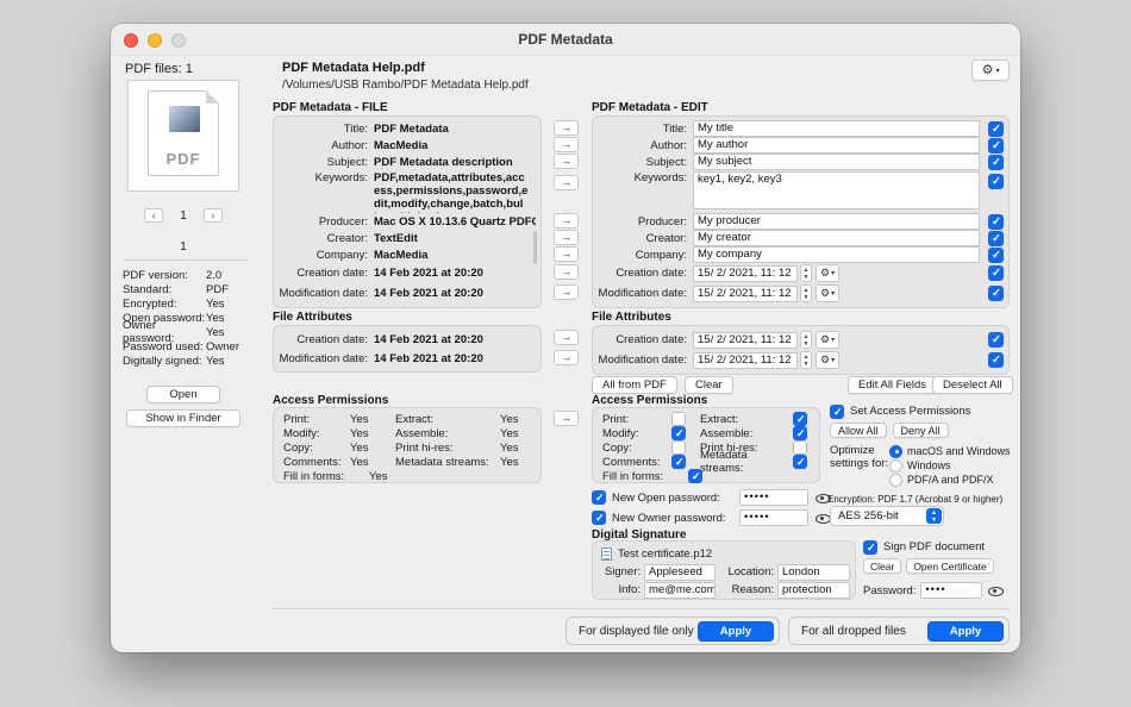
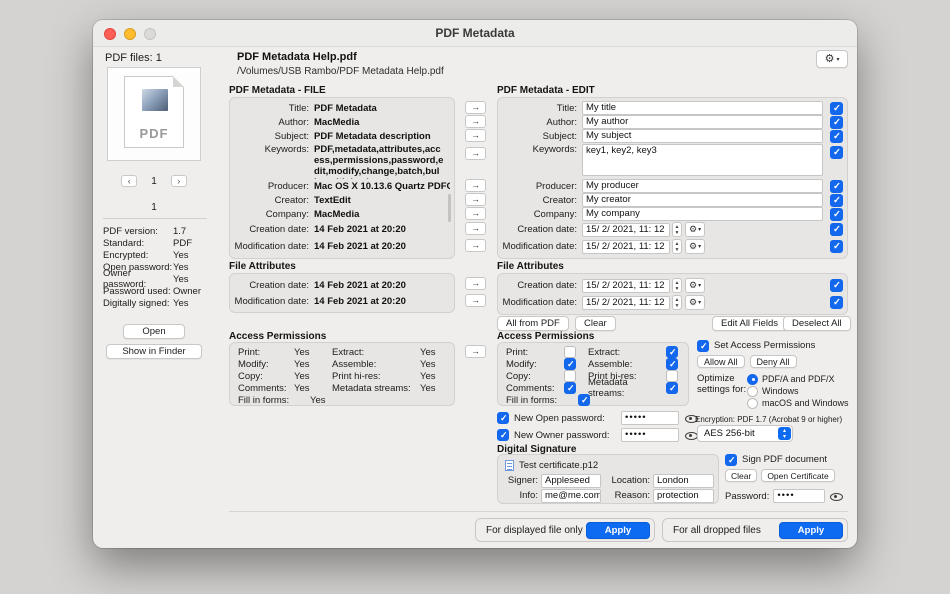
  PDF Metadata
  PDF files: 1
  PDF
  ‹
  1
  ›
  1
  PDF version:
- 2.0
+ 1.7
  Standard:
  PDF
  Encrypted:
  Yes
  Open password:
  Yes
  Owner password:
  Yes
  Password used:
  Owner
  Digitally signed:
  Yes
  Open
  Show in Finder
  PDF Metadata Help.pdf
  /Volumes/USB Rambo/PDF Metadata Help.pdf
  ⚙
  PDF Metadata - FILE
  Title:
  PDF Metadata
  Author:
  MacMedia
  Subject:
  PDF Metadata description
  Keywords:
  PDF,metadata,attributes,access,permissions,password,edit,modify,change,batch,bul
  Producer:
  Mac OS X 10.13.6 Quartz PDFC
  Creator:
  TextEdit
  Company:
  MacMedia
  Creation date:
  14 Feb 2021 at 20:20
  Modification date:
  14 Feb 2021 at 20:20
  →
  →
  →
  →
  →
  →
  →
  →
  →
  PDF Metadata - EDIT
  Title:
  My title
  Author:
  My author
  Subject:
  My subject
  Keywords:
  key1, key2, key3
  Producer:
  My producer
  Creator:
  My creator
  Company:
  My company
  Creation date:
  15/ 2/ 2021, 11: 12
  Modification date:
  15/ 2/ 2021, 11: 12
  File Attributes
  Creation date:
  14 Feb 2021 at 20:20
  Modification date:
  14 Feb 2021 at 20:20
  →
  →
  File Attributes
  Creation date:
  15/ 2/ 2021, 11: 12
  Modification date:
  15/ 2/ 2021, 11: 12
  All from PDF
  Clear
  Edit All Fields
  Deselect All
  Access Permissions
  Print:
  Yes
  Extract:
  Yes
  Modify:
  Yes
  Assemble:
  Yes
  Copy:
  Yes
  Print hi-res:
  Yes
  Comments:
  Yes
  Metadata streams:
  Yes
  Fill in forms:
  Yes
  →
  Access Permissions
  Print:
  Extract:
  Modify:
  Assemble:
  Copy:
  Print hi-res:
  Comments:
  Metadata streams:
  Fill in forms:
  Set Access Permissions
  Allow All
  Deny All
  Optimize settings for:
- macOS and Windows
+ PDF/A and PDF/X
  Windows
- PDF/A and PDF/X
+ macOS and Windows
  New Open password:
  •••••
  New Owner password:
  •••••
  Encryption: PDF 1.7 (Acrobat 9 or higher)
  AES 256-bit
  Digital Signature
  Test certificate.p12
  Signer:
  Appleseed
  Location:
  London
  Info:
  me@me.com
  Reason:
  protection
  Sign PDF document
  Clear
  Open Certificate
  Password:
  ••••
  For displayed file only
  Apply
  For all dropped files
  Apply
